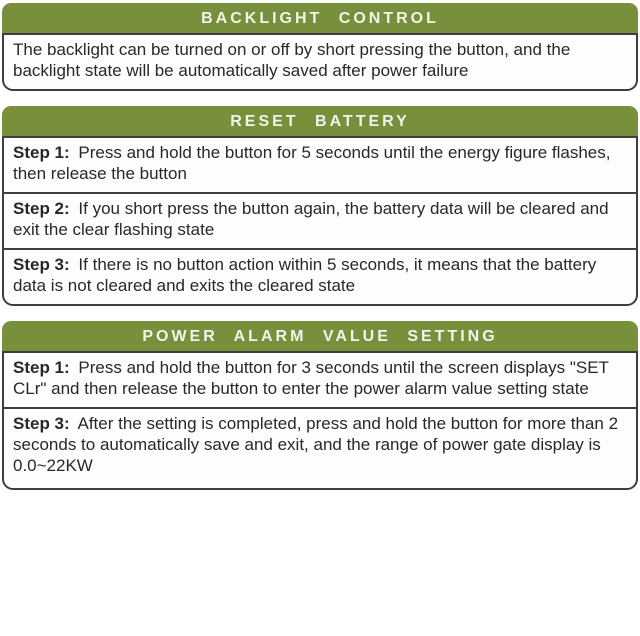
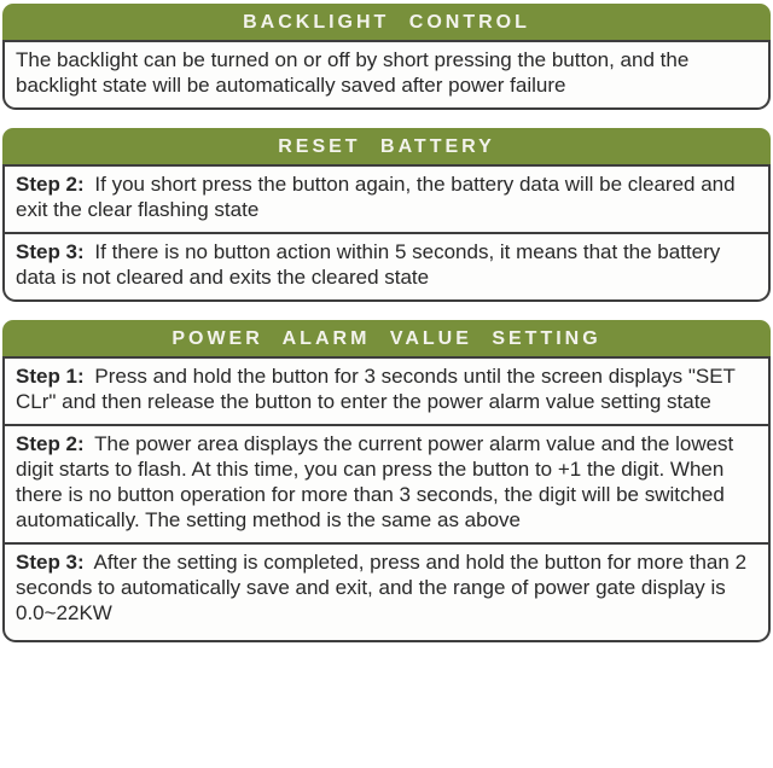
  BACKLIGHT CONTROL
  The backlight can be turned on or off by short pressing the button, and the backlight state will be automatically saved after power failure
  RESET BATTERY
- Step 1: Press and hold the button for 5 seconds until the energy figure flashes, then release the button
  Step 2: If you short press the button again, the battery data will be cleared and exit the clear flashing state
  Step 3: If there is no button action within 5 seconds, it means that the battery data is not cleared and exits the cleared state
  POWER ALARM VALUE SETTING
  Step 1: Press and hold the button for 3 seconds until the screen displays "SET CLr" and then release the button to enter the power alarm value setting state
+ Step 2: The power area displays the current power alarm value and the lowest digit starts to flash. At this time, you can press the button to +1 the digit. When there is no button operation for more than 3 seconds, the digit will be switched automatically. The setting method is the same as above
  Step 3: After the setting is completed, press and hold the button for more than 2 seconds to automatically save and exit, and the range of power gate display is 0.0~22KW
